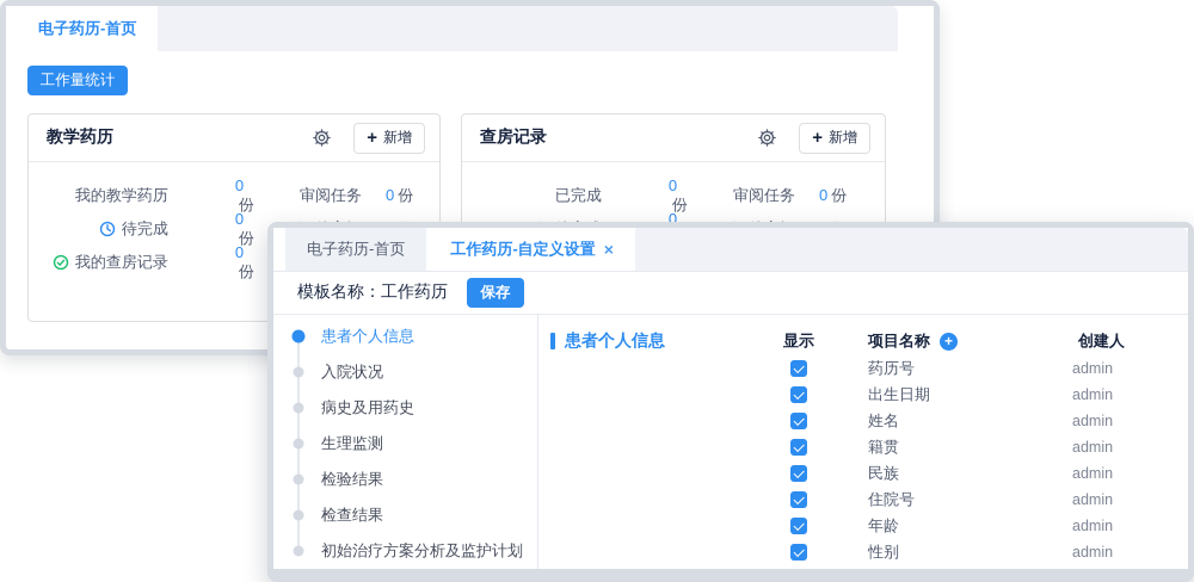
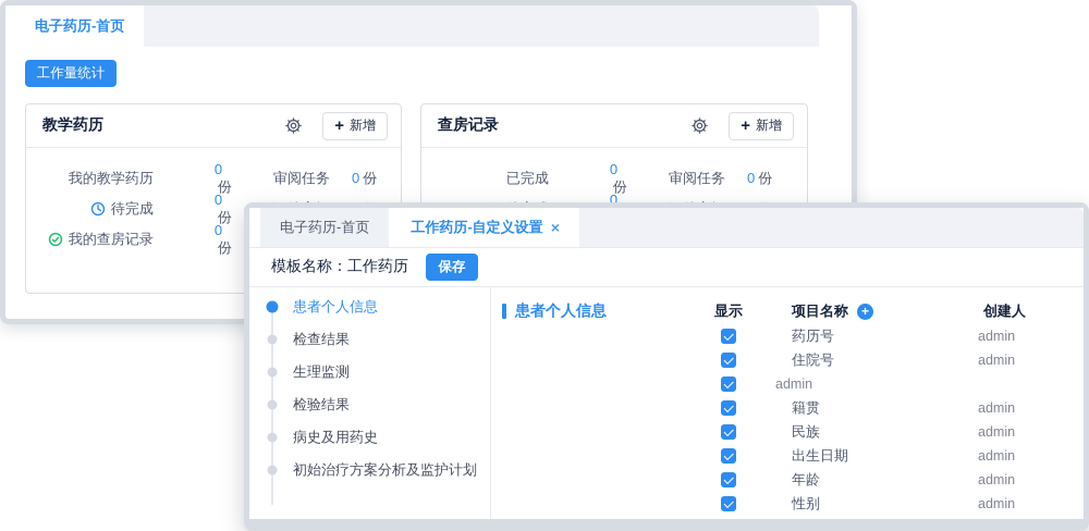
  电子药历-首页
  工作量统计
  教学药历
  +
  新增
  我的教学药历
  0份
  待完成
  0份
  我的查房记录
  0份
  审阅任务
  0 份
  查房记录
  +
  新增
  已完成
  0份
  审阅任务
  0 份
  电子药历-首页
  工作药历-自定义设置
  ×
  模板名称：
  工作药历
  保存
  患者个人信息
- 入院状况
- 病史及用药史
+ 检查结果
  生理监测
  检验结果
- 检查结果
+ 病史及用药史
  初始治疗方案分析及监护计划
  患者个人信息
  显示
  项目名称
  +
  创建人
  药历号
  admin
- 出生日期
+ 住院号
  admin
- 姓名
  admin
  籍贯
  admin
  民族
  admin
- 住院号
+ 出生日期
  admin
  年龄
  admin
  性别
  admin
